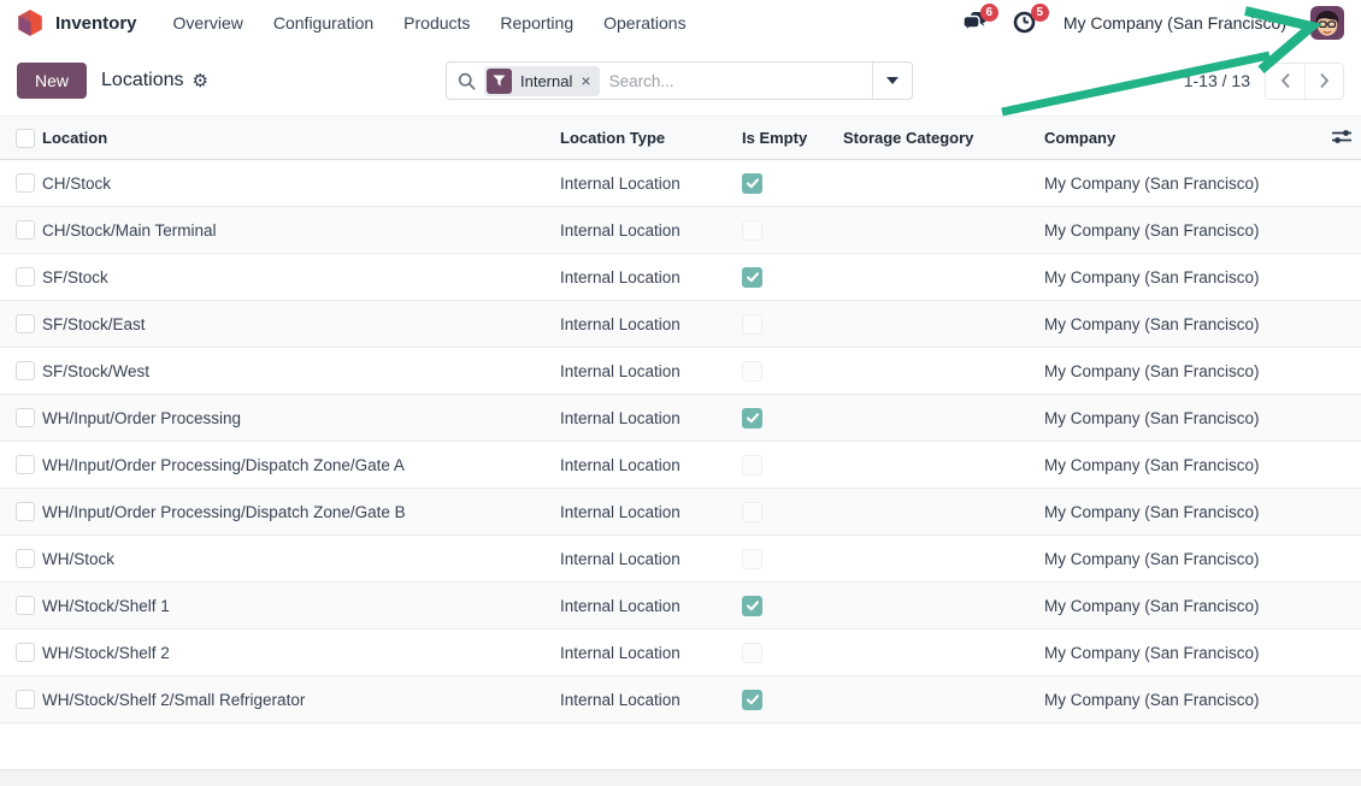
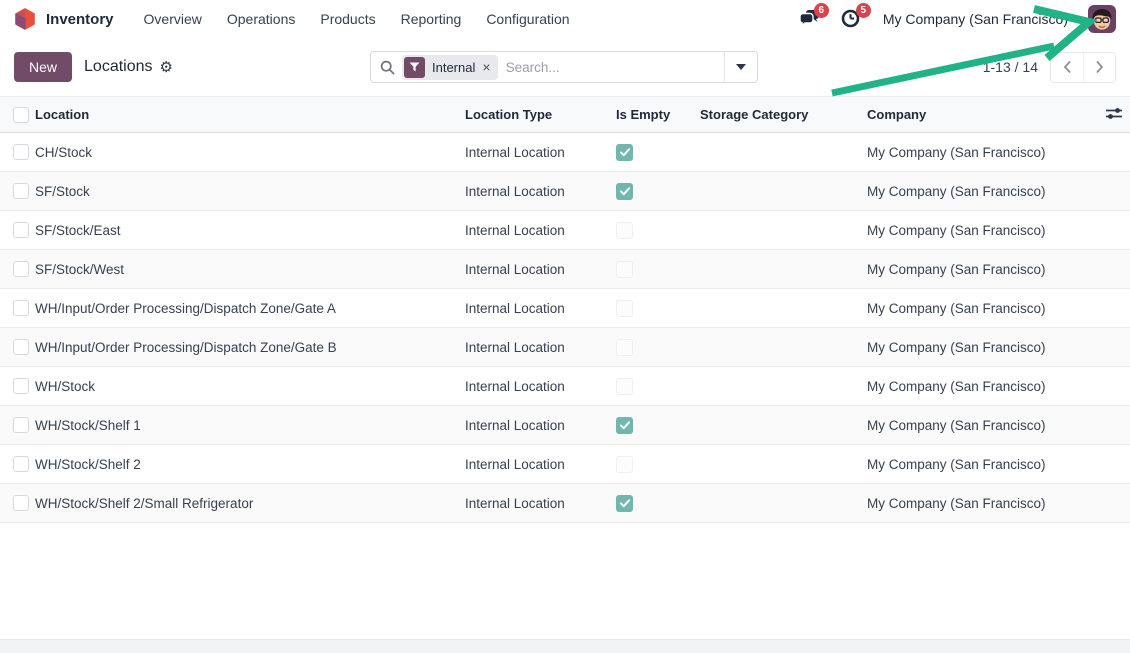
  Inventory
  Overview
- Configuration
+ Operations
  Products
  Reporting
- Operations
+ Configuration
  6
  5
  My Company (San Francisc
  New
  Locations
  ⚙
  Internal
  ×
  Search...
- 1-13 / 13
+ 1-13 / 14
  	Location	Location Type	Is Empty	Storage Category	Company
  	CH/Stock	Internal Location			My Company (San Francisco)
- 	CH/Stock/Main Terminal	Internal Location			My Company (San Francisco)
  	SF/Stock	Internal Location			My Company (San Francisco)
  	SF/Stock/East	Internal Location			My Company (San Francisco)
  	SF/Stock/West	Internal Location			My Company (San Francisco)
- 	WH/Input/Order Processing	Internal Location			My Company (San Francisco)
  	WH/Input/Order Processing/Dispatch Zone/Gate A	Internal Location			My Company (San Francisco)
  	WH/Input/Order Processing/Dispatch Zone/Gate B	Internal Location			My Company (San Francisco)
  	WH/Stock	Internal Location			My Company (San Francisco)
  	WH/Stock/Shelf 1	Internal Location			My Company (San Francisco)
  	WH/Stock/Shelf 2	Internal Location			My Company (San Francisco)
  	WH/Stock/Shelf 2/Small Refrigerator	Internal Location			My Company (San Francisco)
